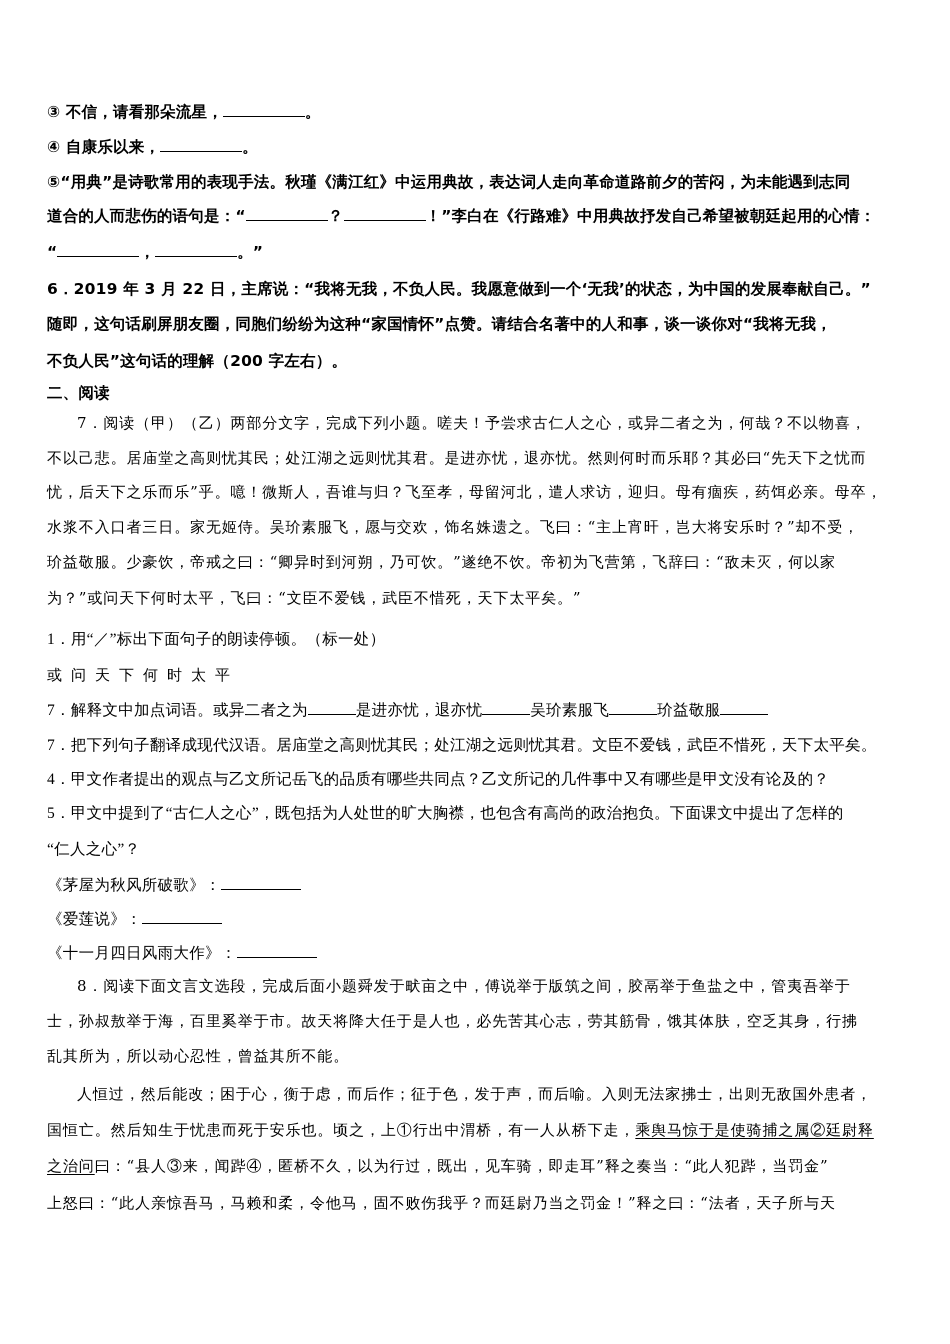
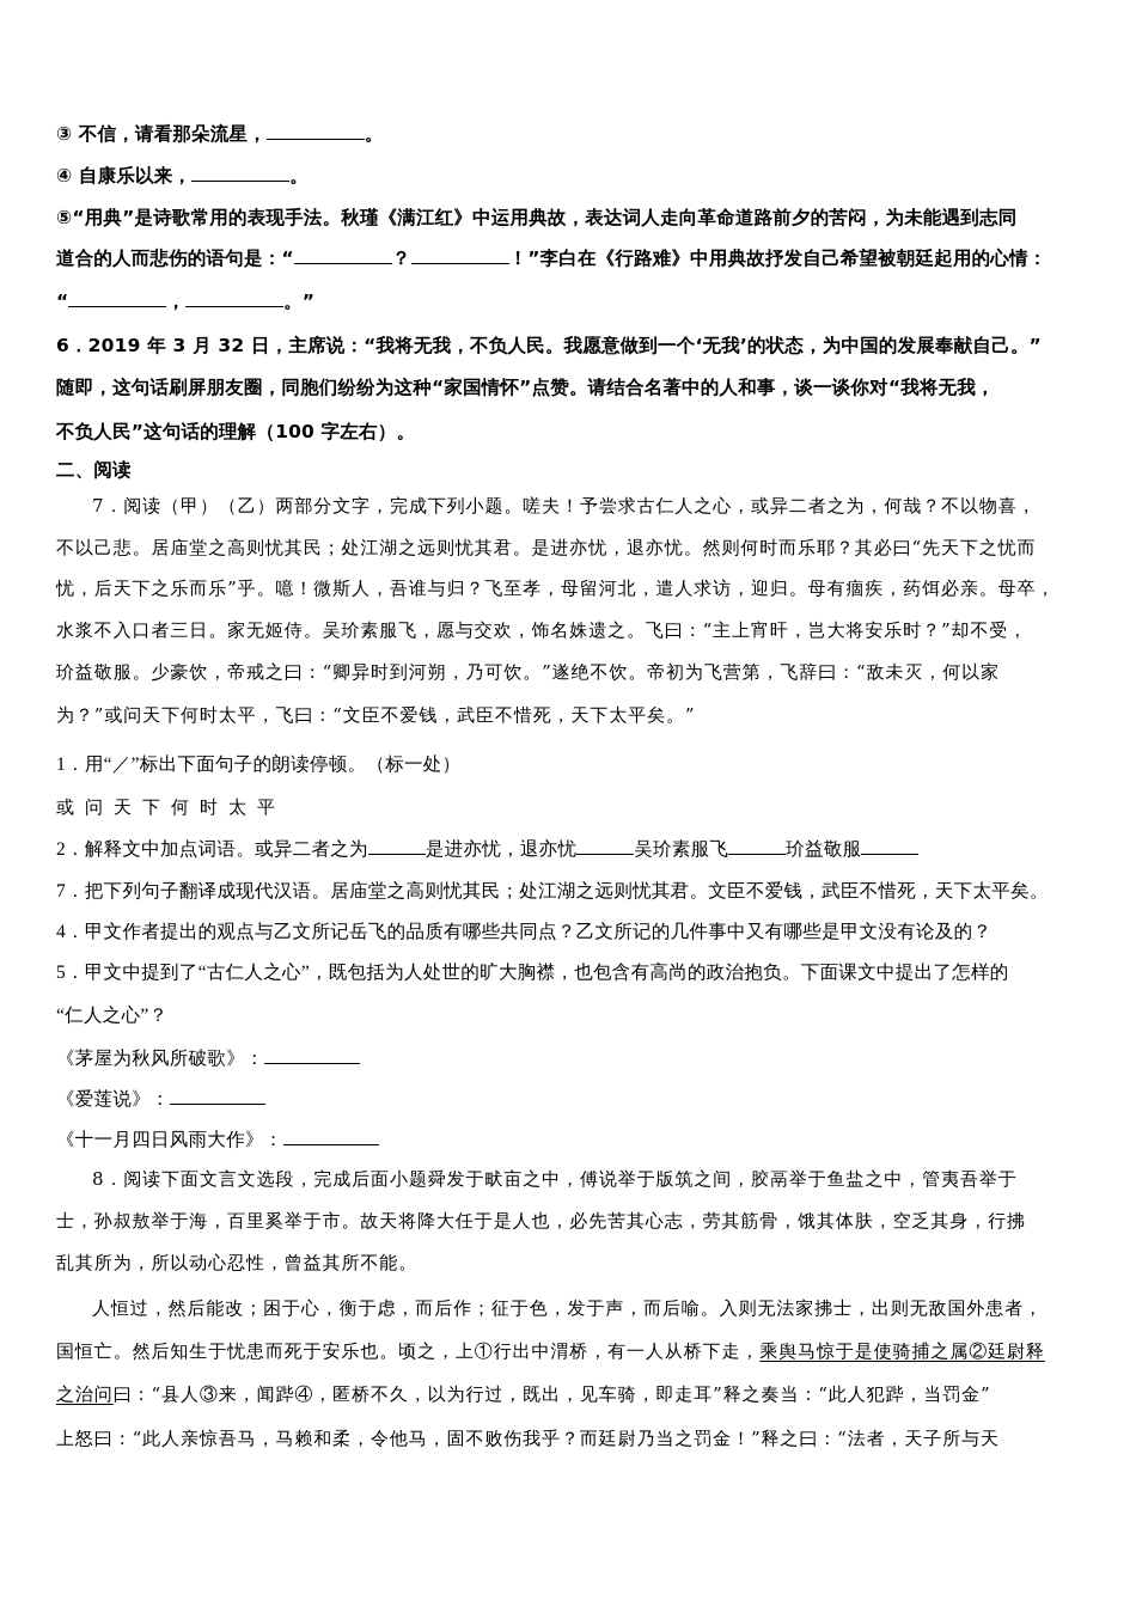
  ③ 不信，请看那朵流星， 。
  ④ 自康乐以来， 。
  ⑤“用典”是诗歌常用的表现手法。秋瑾《满江红》中运用典故，表达词人走向革命道路前夕的苦闷，为未能遇到志同
  道合的人而悲伤的语句是：“ ？ ！”李白在《行路难》中用典故抒发自己希望被朝廷起用的心情：
  “ ， 。”
- 6．2019 年 3 月 22 日，主席说：“我将无我，不负人民。我愿意做到一个‘无我’的状态，为中国的发展奉献自己。”
+ 6．2019 年 3 月 32 日，主席说：“我将无我，不负人民。我愿意做到一个‘无我’的状态，为中国的发展奉献自己。”
  随即，这句话刷屏朋友圈，同胞们纷纷为这种“家国情怀”点赞。请结合名著中的人和事，谈一谈你对“我将无我，
- 不负人民”这句话的理解（200 字左右）。
+ 不负人民”这句话的理解（100 字左右）。
  二、阅读
  7．阅读（甲）（乙）两部分文字，完成下列小题。嗟夫！予尝求古仁人之心，或异二者之为，何哉？不以物喜，
  不以己悲。居庙堂之高则忧其民；处江湖之远则忧其君。是进亦忧，退亦忧。然则何时而乐耶？其必曰“先天下之忧而
  忧，后天下之乐而乐”乎。噫！微斯人，吾谁与归？飞至孝，母留河北，遣人求访，迎归。母有痼疾，药饵必亲。母卒，
  水浆不入口者三日。家无姬侍。吴玠素服飞，愿与交欢，饰名姝遗之。飞曰：“主上宵旰，岂大将安乐时？”却不受，
  玠益敬服。少豪饮，帝戒之曰：“卿异时到河朔，乃可饮。”遂绝不饮。帝初为飞营第，飞辞曰：“敌未灭，何以家
  为？”或问天下何时太平，飞曰：“文臣不爱钱，武臣不惜死，天下太平矣。”
  1．用“／”标出下面句子的朗读停顿。（标一处）
  或问天下何时太平
- 7．解释文中加点词语。或异二者之为 是进亦忧，退亦忧 吴玠素服飞 玠益敬服
+ 2．解释文中加点词语。或异二者之为 是进亦忧，退亦忧 吴玠素服飞 玠益敬服
  7．把下列句子翻译成现代汉语。居庙堂之高则忧其民；处江湖之远则忧其君。文臣不爱钱，武臣不惜死，天下太平矣。
  4．甲文作者提出的观点与乙文所记岳飞的品质有哪些共同点？乙文所记的几件事中又有哪些是甲文没有论及的？
  5．甲文中提到了“古仁人之心”，既包括为人处世的旷大胸襟，也包含有高尚的政治抱负。下面课文中提出了怎样的
  “仁人之心”？
  《茅屋为秋风所破歌》：
  《爱莲说》：
  《十一月四日风雨大作》：
  8．阅读下面文言文选段，完成后面小题舜发于畎亩之中，傅说举于版筑之间，胶鬲举于鱼盐之中，管夷吾举于
  士，孙叔敖举于海，百里奚举于市。故天将降大任于是人也，必先苦其心志，劳其筋骨，饿其体肤，空乏其身，行拂
  乱其所为，所以动心忍性，曾益其所不能。
  人恒过，然后能改；困于心，衡于虑，而后作；征于色，发于声，而后喻。入则无法家拂士，出则无敌国外患者，
  国恒亡。然后知生于忧患而死于安乐也。顷之，上①行出中渭桥，有一人从桥下走，乘舆马惊于是使骑捕之属②廷尉释
  之治问曰：“县人③来，闻跸④，匿桥不久，以为行过，既出，见车骑，即走耳”释之奏当：“此人犯跸，当罚金”
  上怒曰：“此人亲惊吾马，马赖和柔，令他马，固不败伤我乎？而廷尉乃当之罚金！”释之曰：“法者，天子所与天
